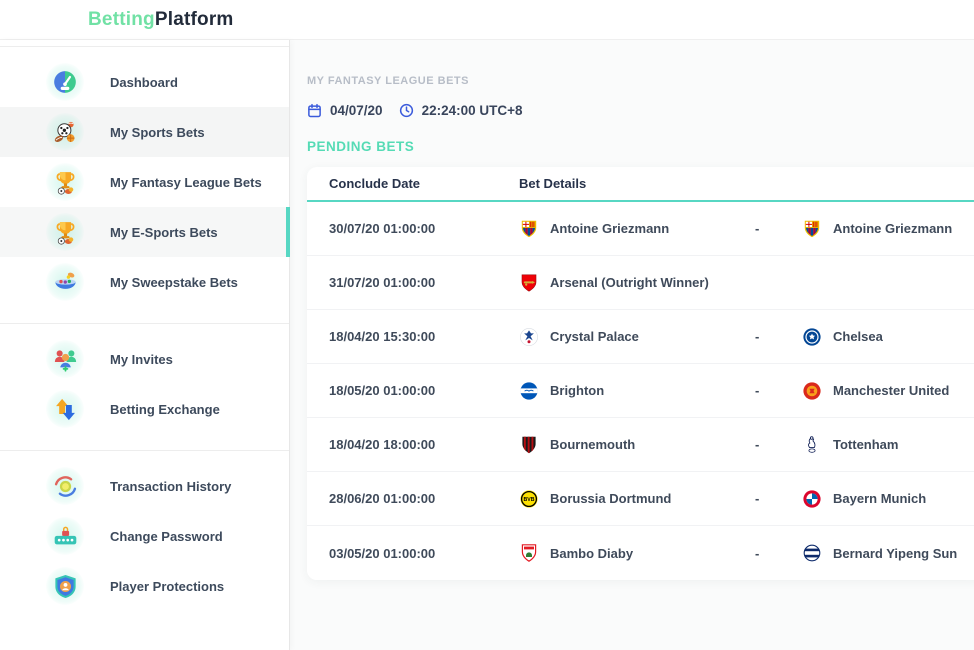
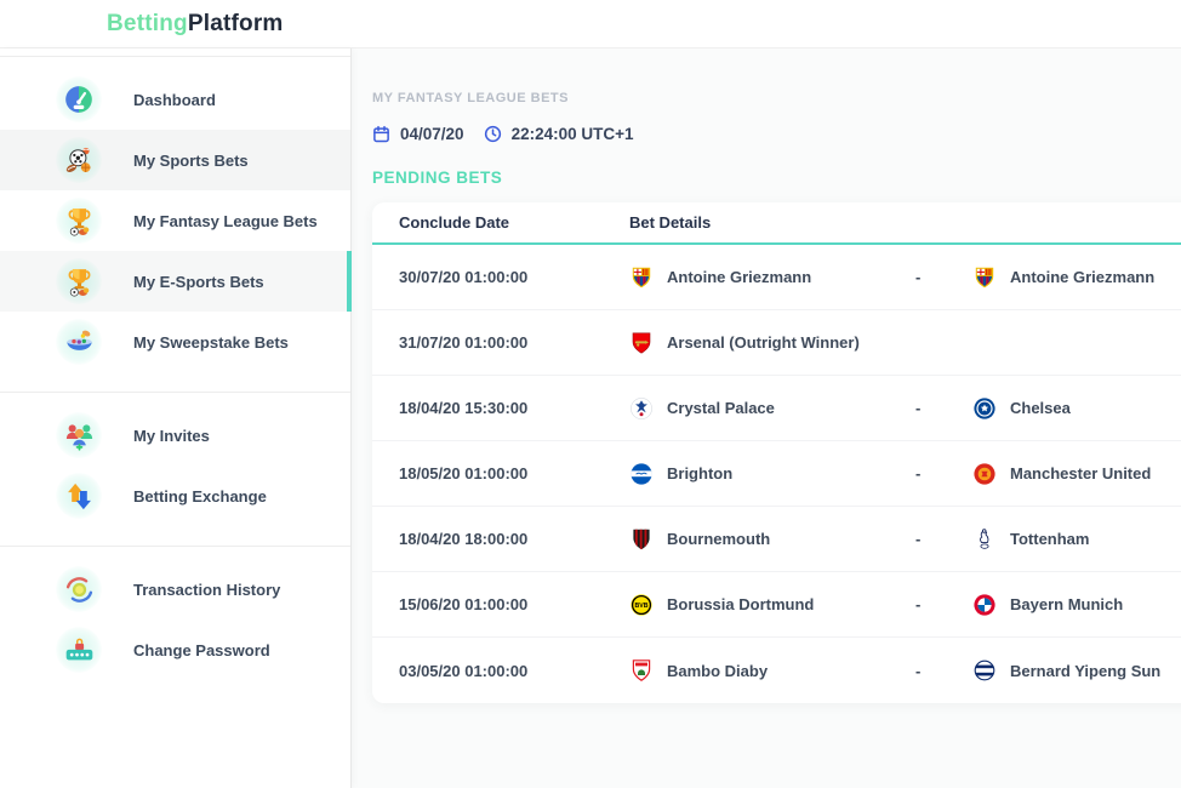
  BettingPlatform
  Dashboard
  My Sports Bets
  My Fantasy League Bets
  My E-Sports Bets
  My Sweepstake Bets
  My Invites
  Betting Exchange
  Transaction History
  Change Password
- Player Protections
  MY FANTASY LEAGUE BETS
  04/07/20
- 22:24:00 UTC+8
+ 22:24:00 UTC+1
  PENDING BETS
  Conclude Date
  Bet Details
  30/07/20 01:00:00
  Antoine Griezmann
  -
  Antoine Griezmann
  31/07/20 01:00:00
  Arsenal (Outright Winner)
  18/04/20 15:30:00
  Crystal Palace
  -
  Chelsea
  18/05/20 01:00:00
  Brighton
  -
  Manchester United
  18/04/20 18:00:00
  Bournemouth
  -
  Tottenham
- 28/06/20 01:00:00
+ 15/06/20 01:00:00
  Borussia Dortmund
  -
  Bayern Munich
  03/05/20 01:00:00
  Bambo Diaby
  -
  Bernard Yipeng Sun
